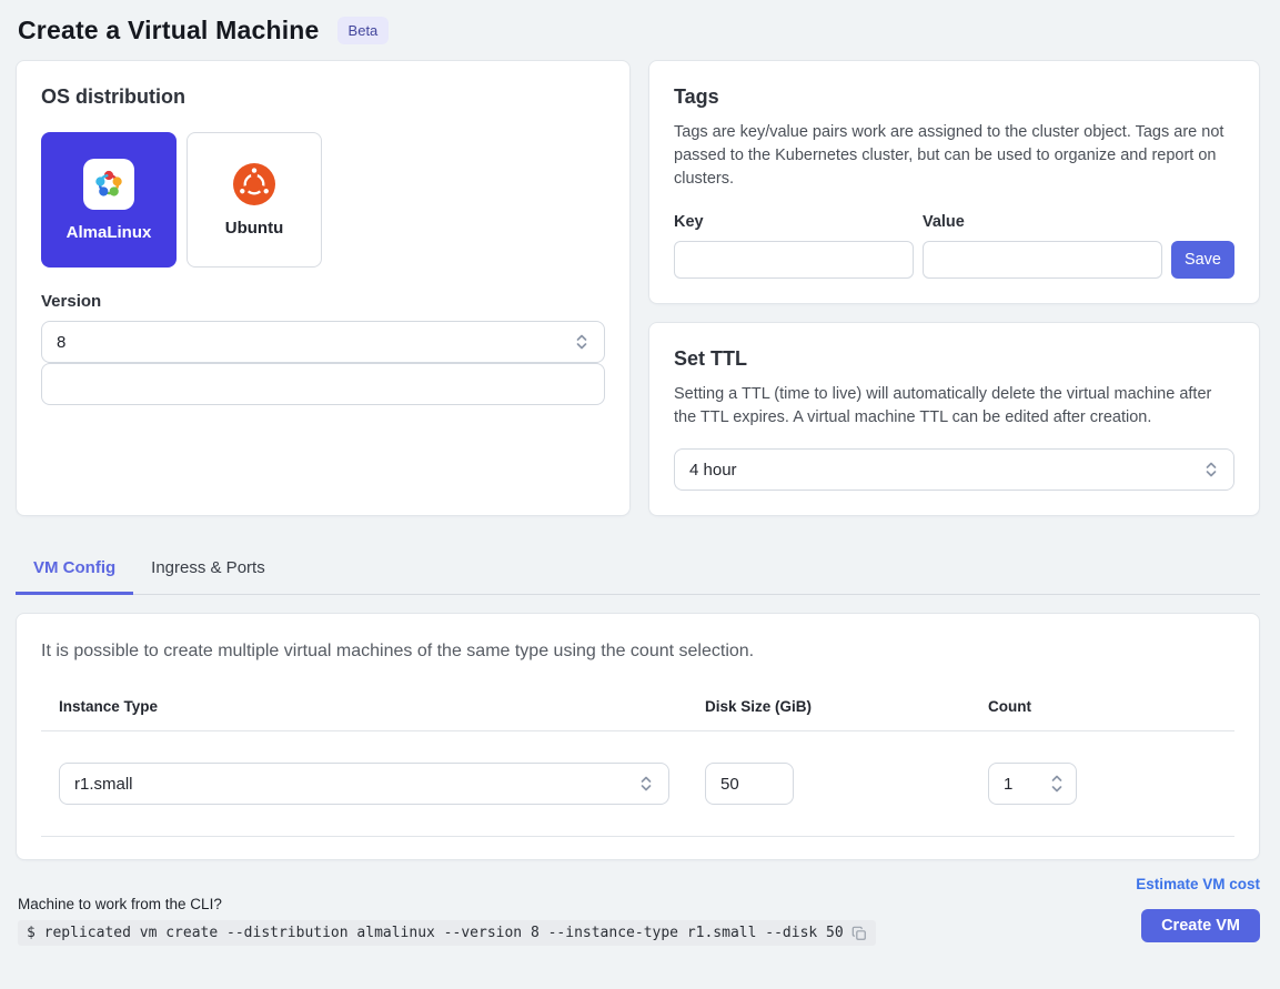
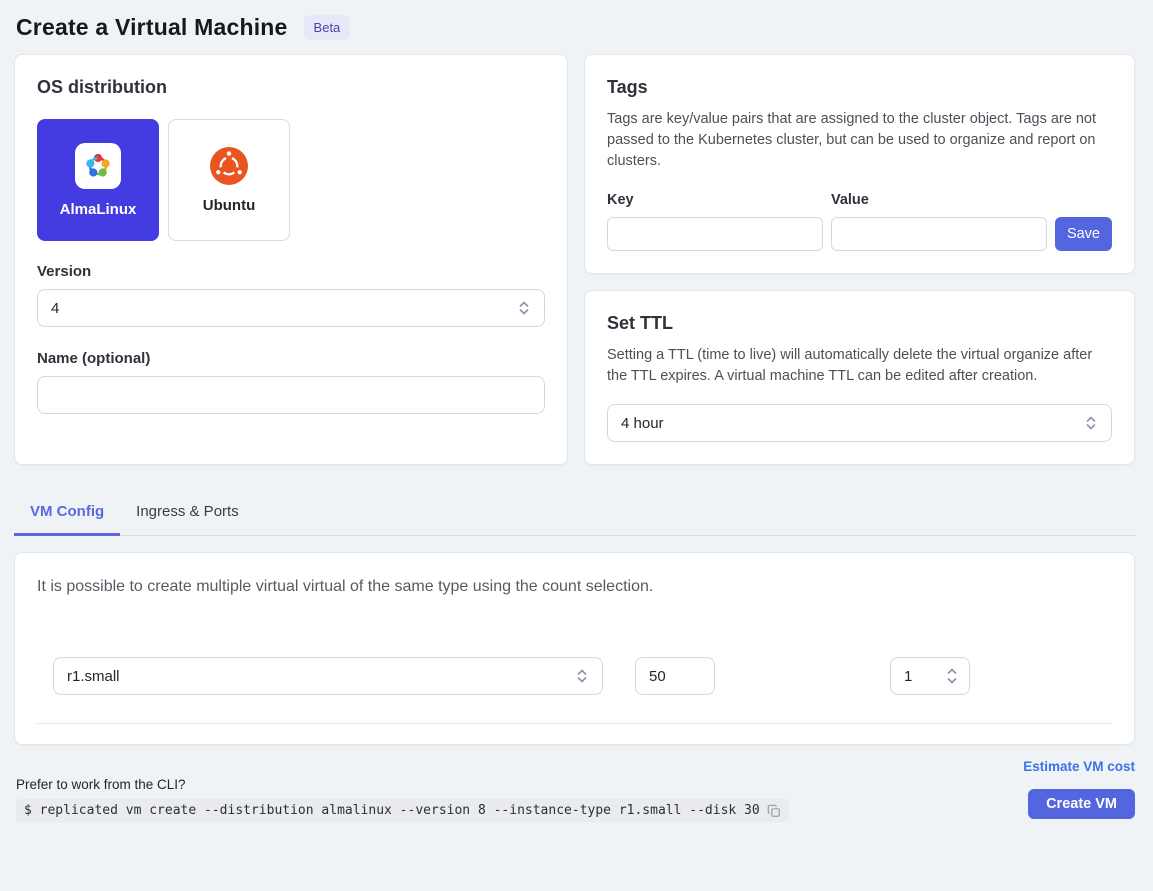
  Create a Virtual Machine
  Beta
  OS distribution
  AlmaLinux
  Ubuntu
  Version
- 8
+ 4
+ Name (optional)
  Tags
- Tags are key/value pairs work are assigned to the cluster object. Tags are not passed to the Kubernetes cluster, but can be used to organize and report on clusters.
+ Tags are key/value pairs that are assigned to the cluster object. Tags are not passed to the Kubernetes cluster, but can be used to organize and report on clusters.
  Key
  Value
  Save
  Set TTL
- Setting a TTL (time to live) will automatically delete the virtual machine after the TTL expires. A virtual machine TTL can be edited after creation.
+ Setting a TTL (time to live) will automatically delete the virtual organize after the TTL expires. A virtual machine TTL can be edited after creation.
  4 hour
  VM Config
  Ingress & Ports
- It is possible to create multiple virtual machines of the same type using the count selection.
+ It is possible to create multiple virtual virtual of the same type using the count selection.
- Instance Type
- Disk Size (GiB)
- Count
  r1.small
  50
  1
- Machine to work from the CLI?
+ Prefer to work from the CLI?
- $ replicated vm create --distribution almalinux --version 8 --instance-type r1.small --disk 50
+ $ replicated vm create --distribution almalinux --version 8 --instance-type r1.small --disk 30
  Estimate VM cost
  Create VM
